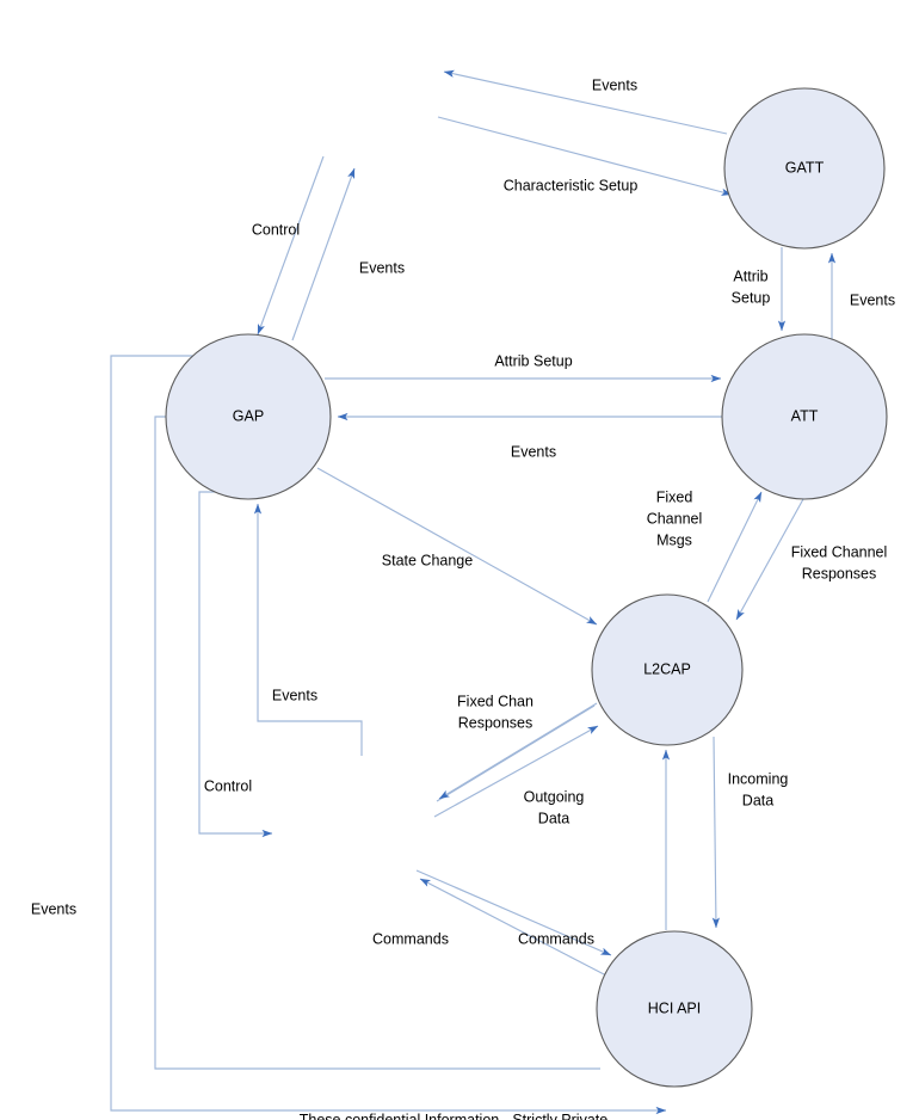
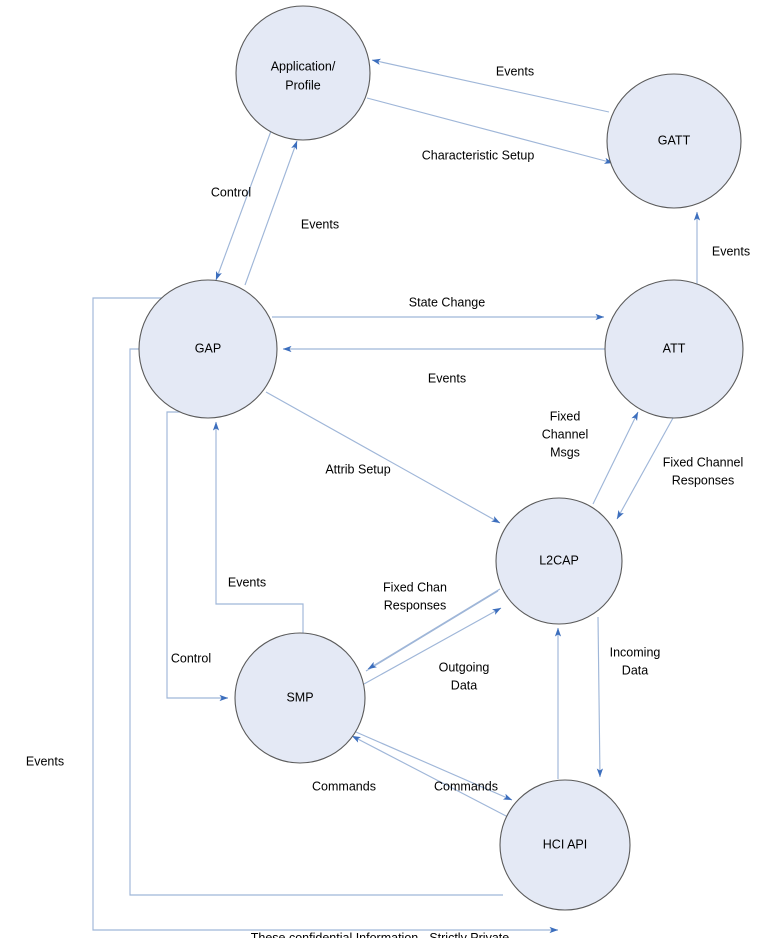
  Events
  Characteristic Setup
  Control
  Events
- Attrib
- Setup
  Events
- Attrib Setup
+ State Change
  Events
  Fixed
  Channel
  Msgs
  Fixed Channel
  Responses
- State Change
+ Attrib Setup
  Events
  Fixed Chan
  Responses
  Control
  Outgoing
  Data
  Incoming
  Data
  Commands
  Commands
  Events
+ Application/
+ Profile
  GATT
  GAP
  ATT
  L2CAP
+ SMP
  HCI API
